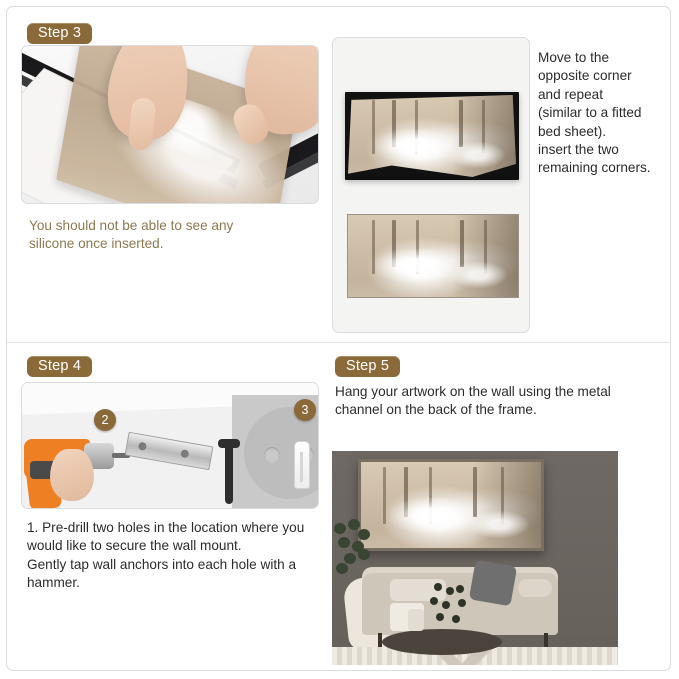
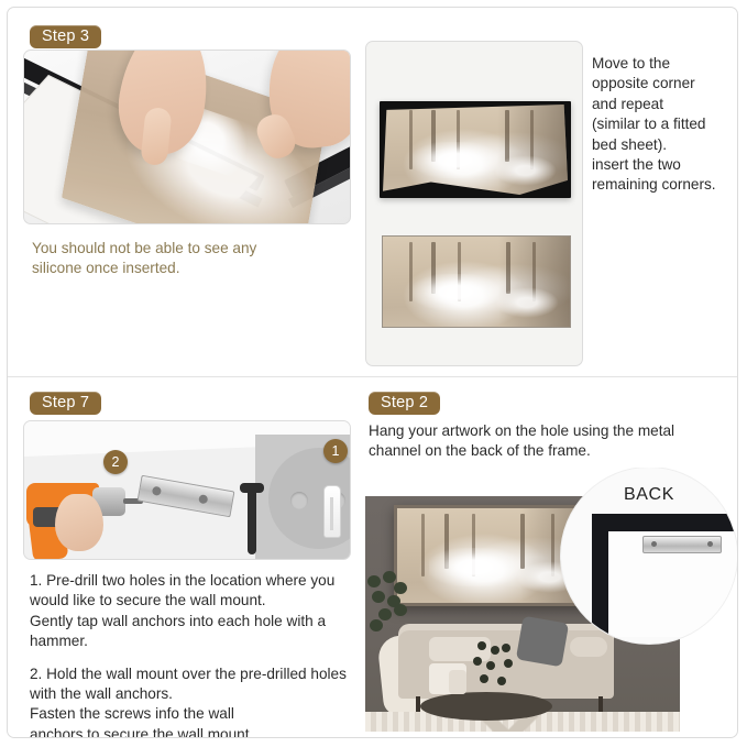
  Step 3
  You should not be able to see any
  silicone once inserted.
  Move to the
  opposite corner
  and repeat
  (similar to a fitted
  bed sheet).
  insert the two
  remaining corners.
- Step 4
+ Step 7
  2
- 3
+ 1
  1. Pre-drill two holes in the location where you would like to secure the wall mount.
  Gently tap wall anchors into each hole with a hammer.
+ 2. Hold the wall mount over the pre-drilled holes with the wall anchors.
+ Fasten the screws info the wall
+ anchors to secure the wall mount.
- Step 5
+ Step 2
- Hang your artwork on the wall using the metal channel on the back of the frame.
+ Hang your artwork on the hole using the metal channel on the back of the frame.
+ BACK
